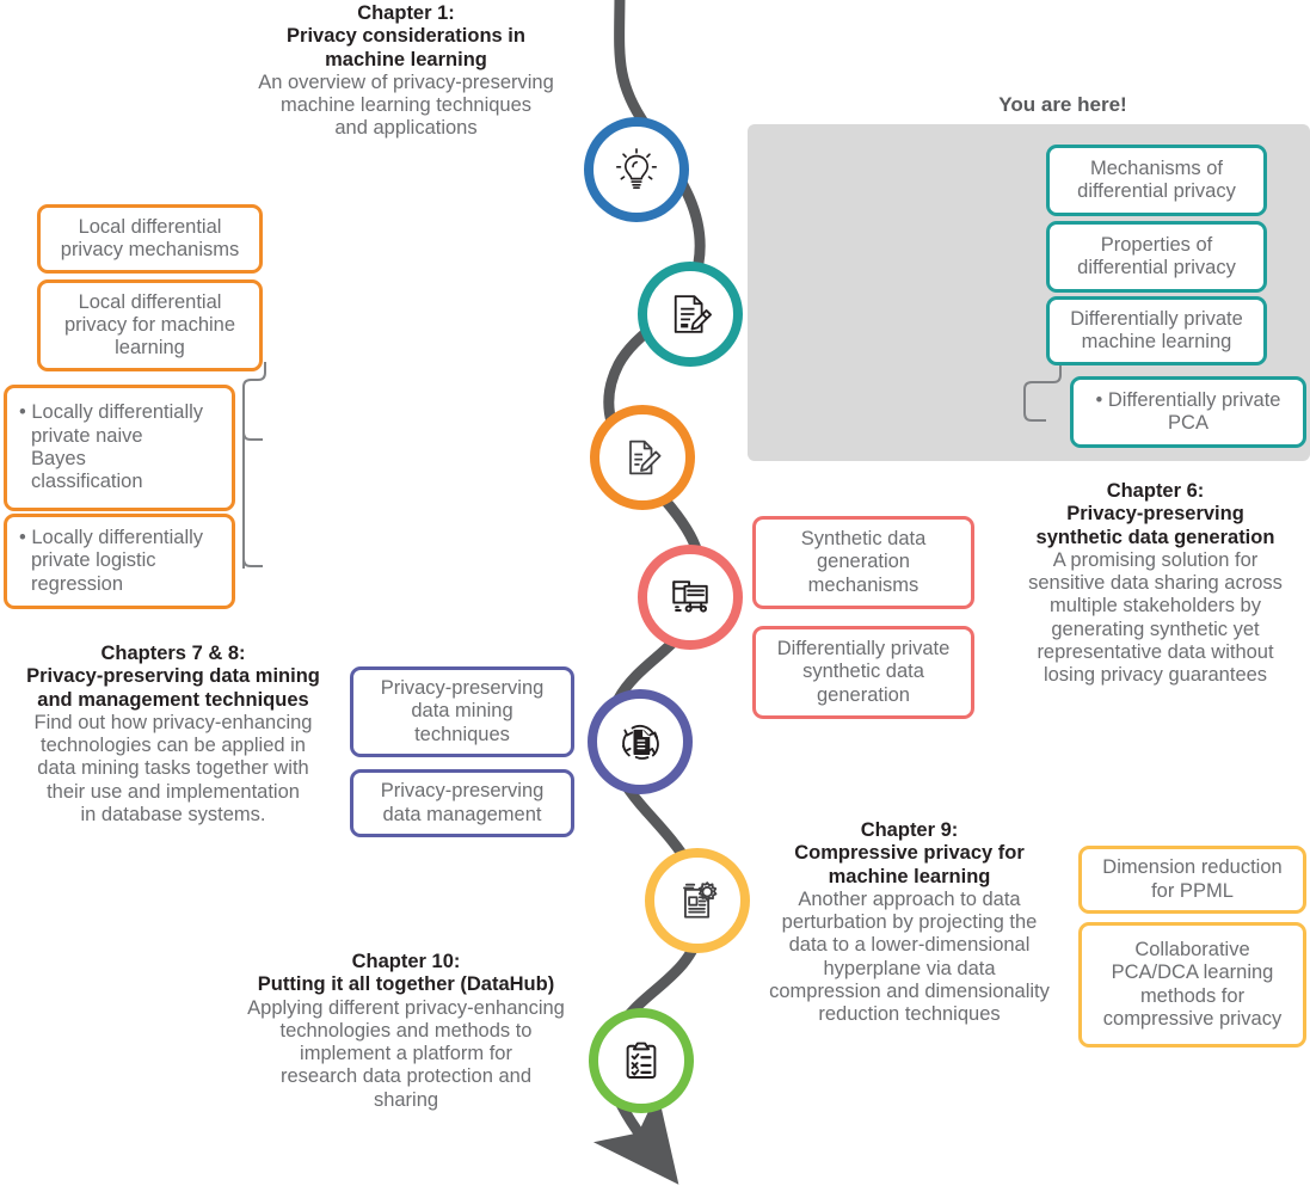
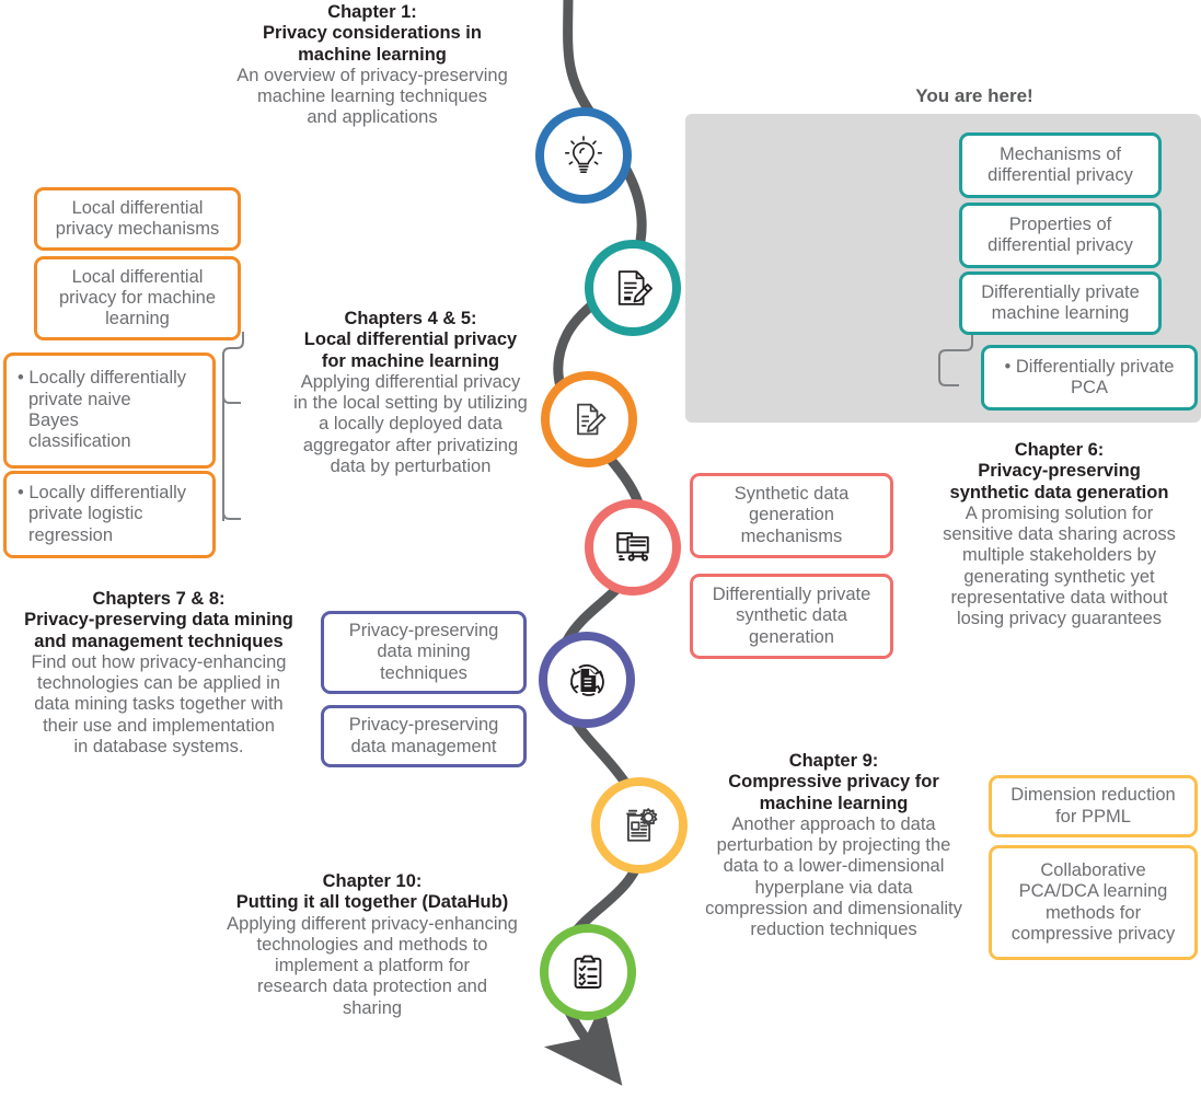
  You are here!
  Chapter 1:
  Privacy considerations in
  machine learning
  An overview of privacy-preserving
  machine learning techniques
  and applications
  Mechanisms of
  differential privacy
  Properties of
  differential privacy
  Differentially private
  machine learning
  • Differentially private
  PCA
+ Chapters 4 & 5:
+ Local differential privacy
+ for machine learning
+ Applying differential privacy
+ in the local setting by utilizing
+ a locally deployed data
+ aggregator after privatizing
+ data by perturbation
  Local differential
  privacy mechanisms
  Local differential
  privacy for machine
  learning
  • Locally differentially
  private naive
  Bayes
  classification
  • Locally differentially
  private logistic
  regression
  Chapter 6:
  Privacy-preserving
  synthetic data generation
  A promising solution for
  sensitive data sharing across
  multiple stakeholders by
  generating synthetic yet
  representative data without
  losing privacy guarantees
  Synthetic data
  generation
  mechanisms
  Differentially private
  synthetic data
  generation
  Chapters 7 & 8:
  Privacy-preserving data mining
  and management techniques
  Find out how privacy-enhancing
  technologies can be applied in
  data mining tasks together with
  their use and implementation
  in database systems.
  Privacy-preserving
  data mining
  techniques
  Privacy-preserving
  data management
  Chapter 9:
  Compressive privacy for
  machine learning
  Another approach to data
  perturbation by projecting the
  data to a lower-dimensional
  hyperplane via data
  compression and dimensionality
  reduction techniques
  Dimension reduction
  for PPML
  Collaborative
  PCA/DCA learning
  methods for
  compressive privacy
  Chapter 10:
  Putting it all together (DataHub)
  Applying different privacy-enhancing
  technologies and methods to
  implement a platform for
  research data protection and
  sharing
